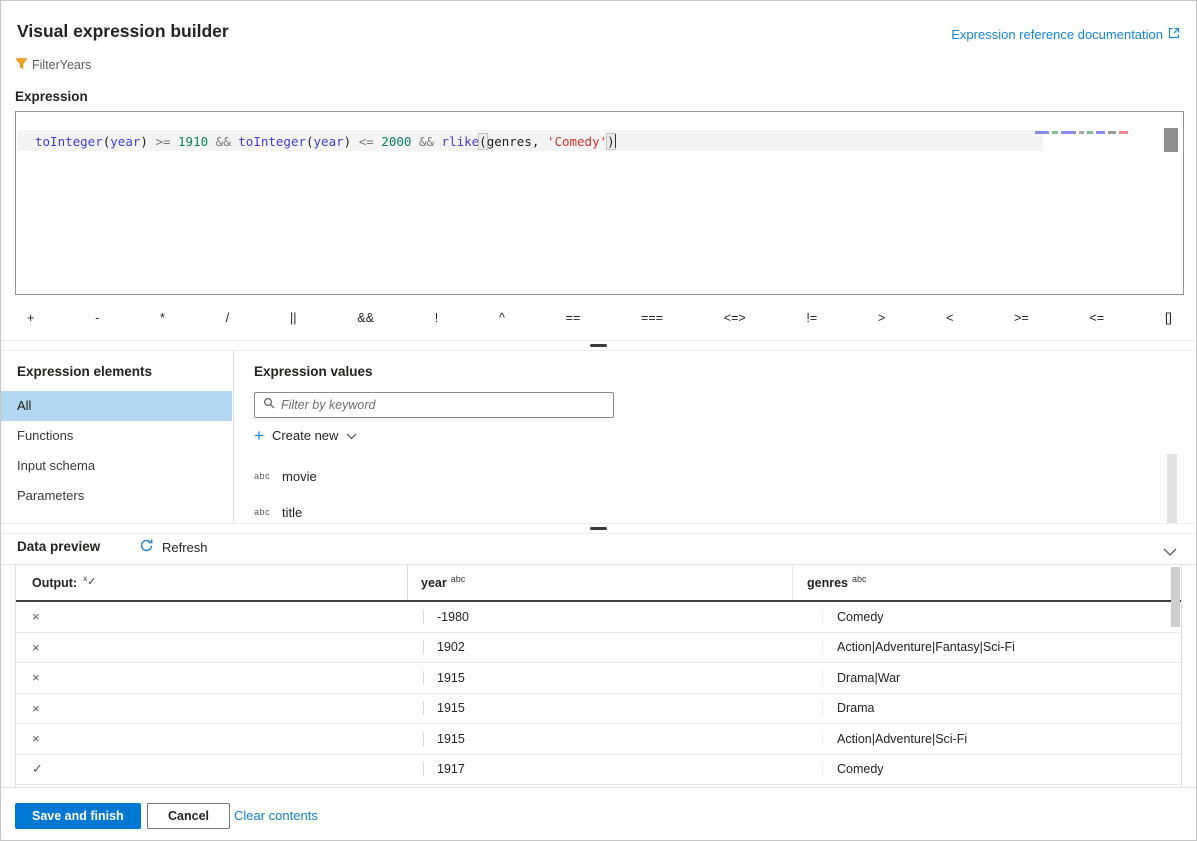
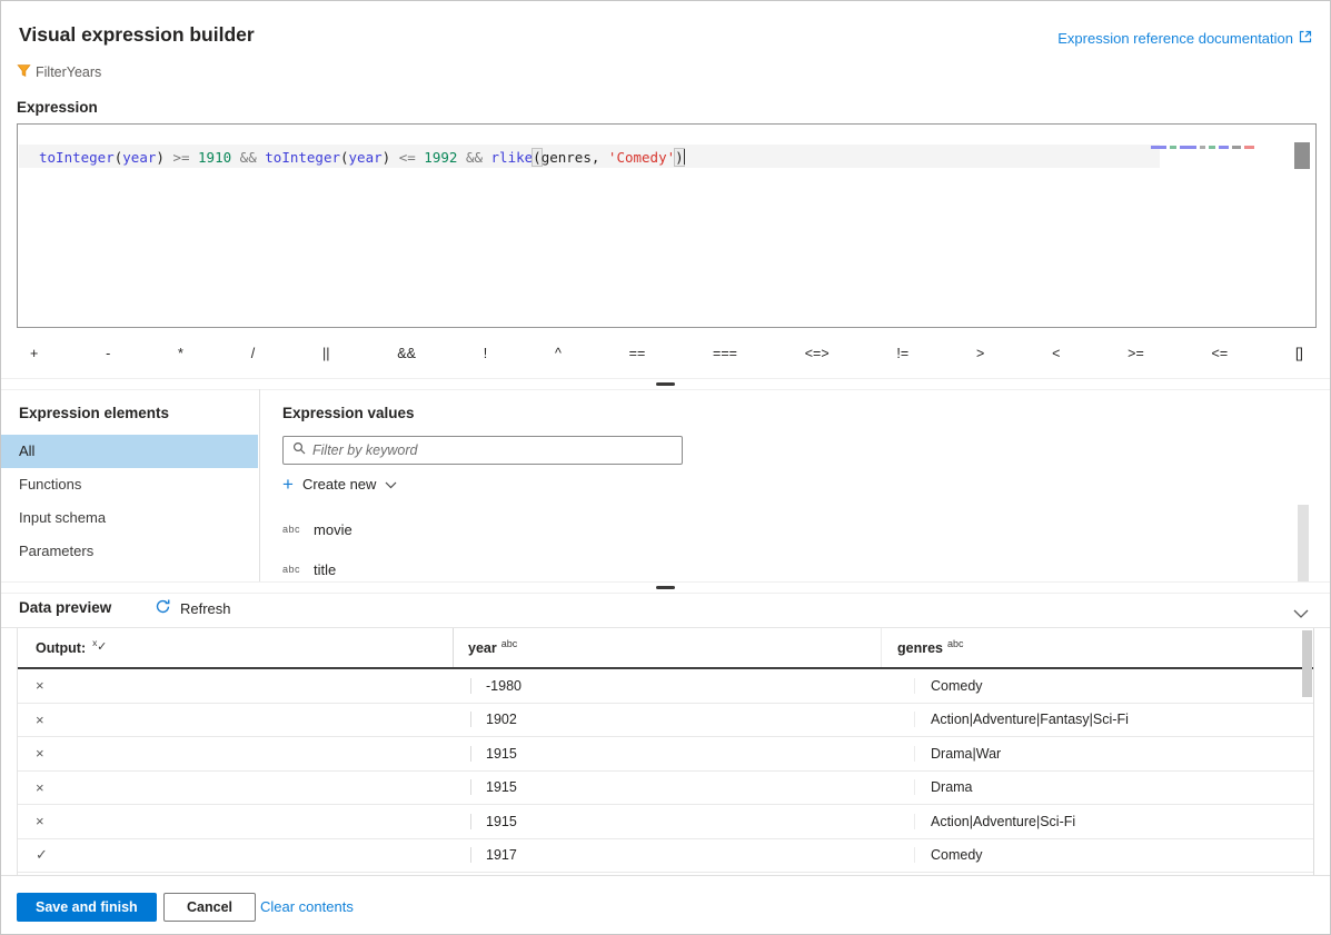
  Visual expression builder
  Expression reference documentation
  FilterYears
  Expression
- toInteger(year) >= 1910 && toInteger(year) <= 2000 && rlike(genres, 'Comedy')
+ toInteger(year) >= 1910 && toInteger(year) <= 1992 && rlike(genres, 'Comedy')
  +
  -
  *
  /
  ||
  &&
  !
  ^
  ==
  ===
  <=>
  !=
  >
  <
  >=
  <=
  []
  Expression elements
  All
  Functions
  Input schema
  Parameters
  Expression values
  Filter by keyword
  +
  Create new
  abc
  movie
  abc
  title
  Data preview
  Refresh
  Output:
  x
  ✓
  year
  abc
  genres
  abc
  ×
  -1980
  Comedy
  ×
  1902
  Action|Adventure|Fantasy|Sci-Fi
  ×
  1915
  Drama|War
  ×
  1915
  Drama
  ×
  1915
  Action|Adventure|Sci-Fi
  ✓
  1917
  Comedy
  Save and finish
  Cancel
  Clear contents
